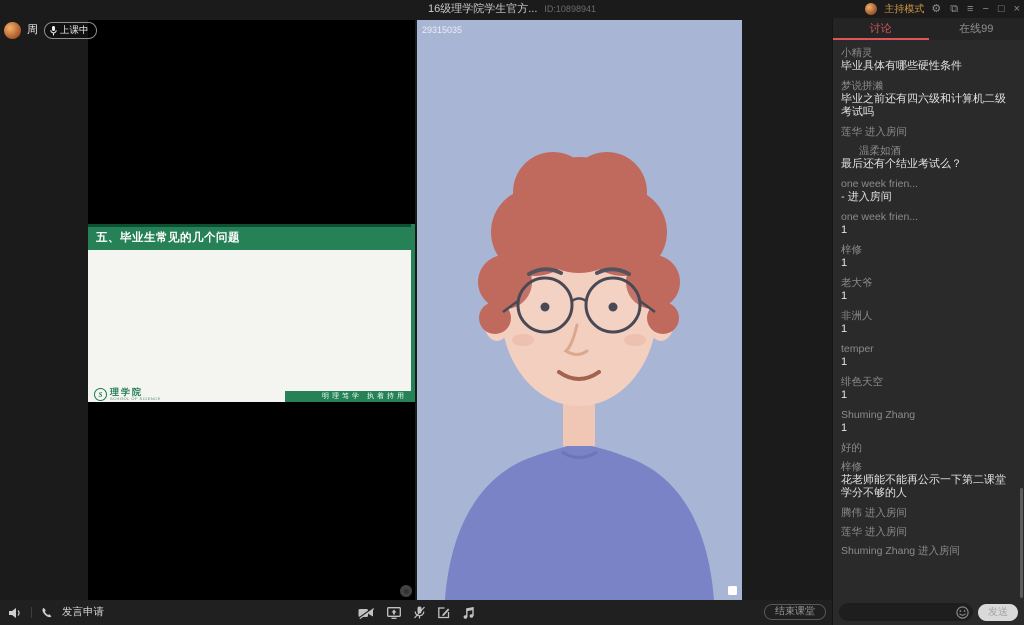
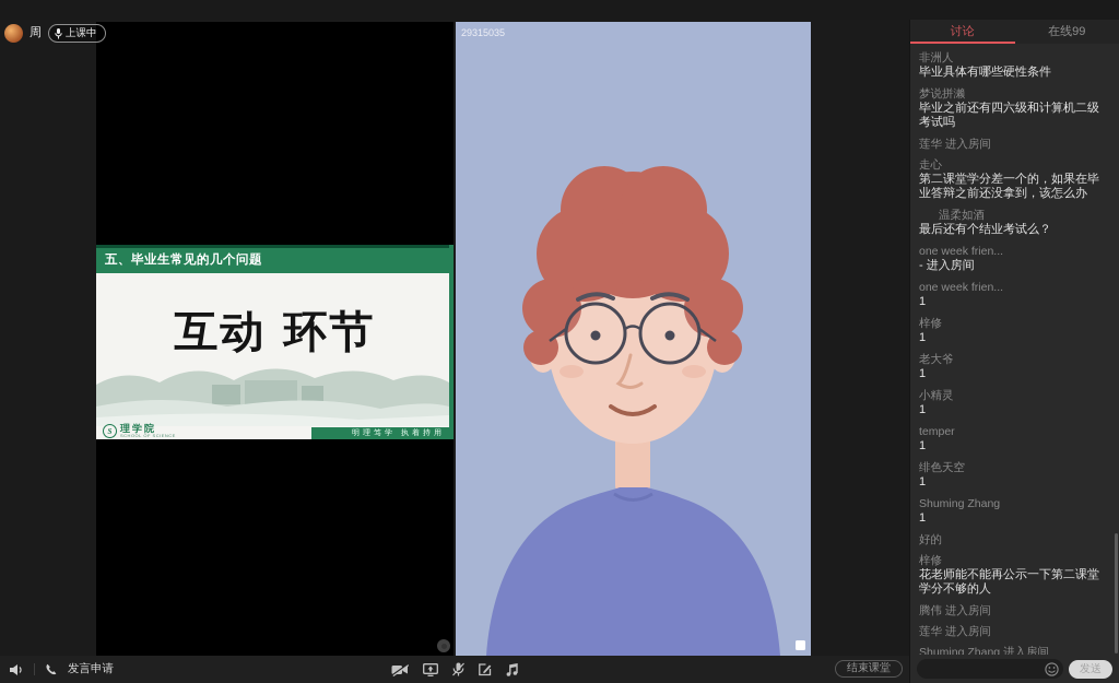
- 16级理学院学生官方...
- ID:10898941
- 主持模式
- ⚙
- ⧉
- ≡
- −
- □
- ×
  周
  上课中
  五、毕业生常见的几个问题
+ 互动 环节
  S
  理学院
  29315035
  发言申请
  结束课堂
  讨论
  在线99
- 小精灵
+ 非洲人
  毕业具体有哪些硬性条件
  梦说拼濑
  毕业之前还有四六级和计算机二级考试吗
  莲华 进入房间
+ 走心
+ 第二课堂学分差一个的，如果在毕业答辩之前还没拿到，该怎么办
  温柔如酒
  最后还有个结业考试么？
  one week frien...
  - 进入房间
  one week frien...
  1
  梓修
  1
  老大爷
  1
- 非洲人
+ 小精灵
  1
  temper
  1
  绯色天空
  1
  Shuming Zhang
  1
  好的
  梓修
  花老师能不能再公示一下第二课堂学分不够的人
  腾伟 进入房间
  莲华 进入房间
  Shuming Zhang 进入房间
  发送
